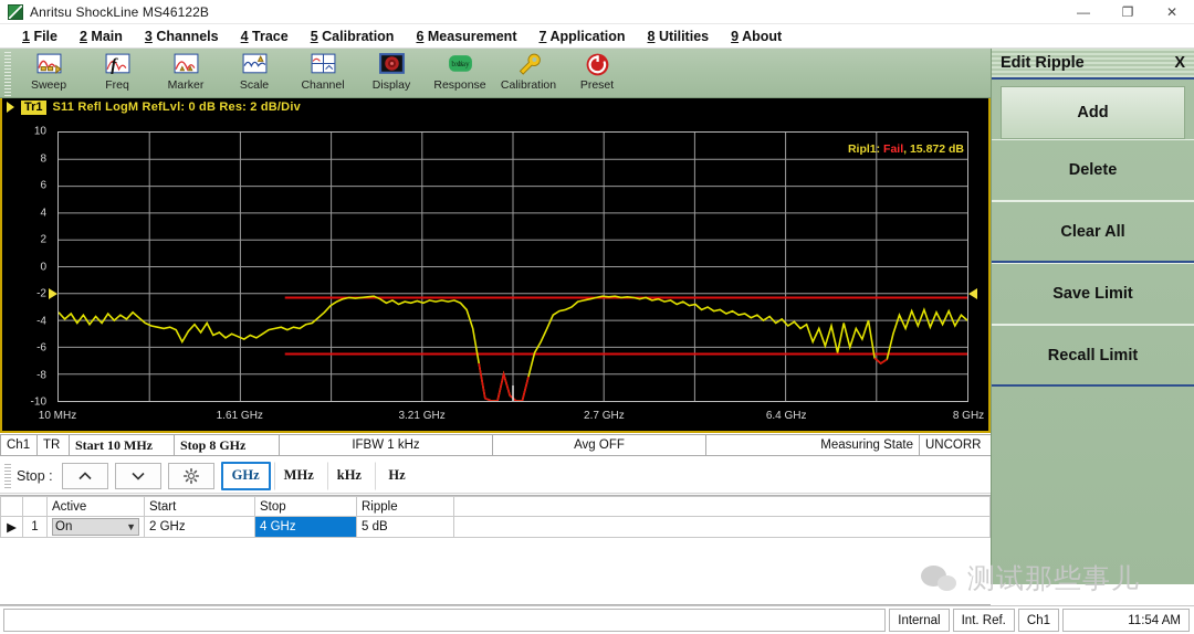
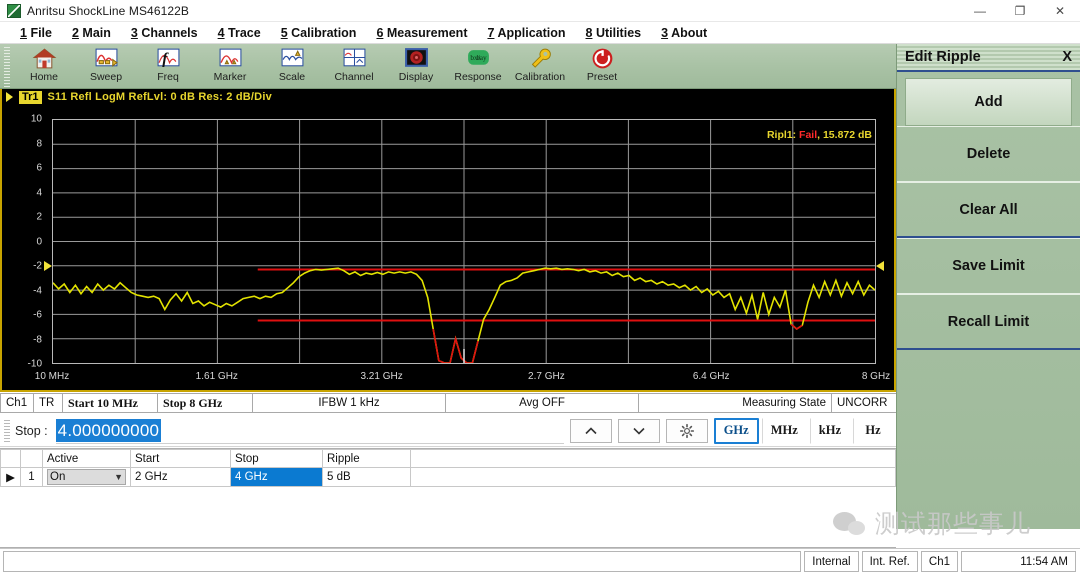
  Anritsu ShockLine MS46122B
  —
  ❐
  ✕
  1 File
  2 Main
  3 Channels
  4 Trace
  5 Calibration
  6 Measurement
  7 Application
  8 Utilities
- 9 About
+ 3 About
+ Home
  Sweep
  f
  Freq
  Marker
  Scale
  Channel
  Display
  b
  bx/ay
  Response
  Calibration
  Preset
  Tr1
  S11 Refl LogM RefLvl: 0 dB Res: 2 dB/Div
  Ripl1: Fail, 15.872 dB
  10
  8
  6
  4
  2
  0
  -2
  -4
  -6
  -8
  -10
  10 MHz
  1.61 GHz
  3.21 GHz
  2.7 GHz
  6.4 GHz
  8 GHz
  Ch1
  TR
  Start 10 MHz
  Stop 8 GHz
  IFBW 1 kHz
  Avg OFF
  Measuring State
  UNCORR
  Stop :
+ 4.000000000
  GHz
  MHz
  kHz
  Hz
  		Active	Start	Stop	Ripple
  ▶	1	On ▼	2 GHz	4 GHz	5 dB
  Edit Ripple
  X
  Add
  Delete
  Clear All
  Save Limit
  Recall Limit
  测试那些事儿
  Internal
  Int. Ref.
  Ch1
  11:54 AM
